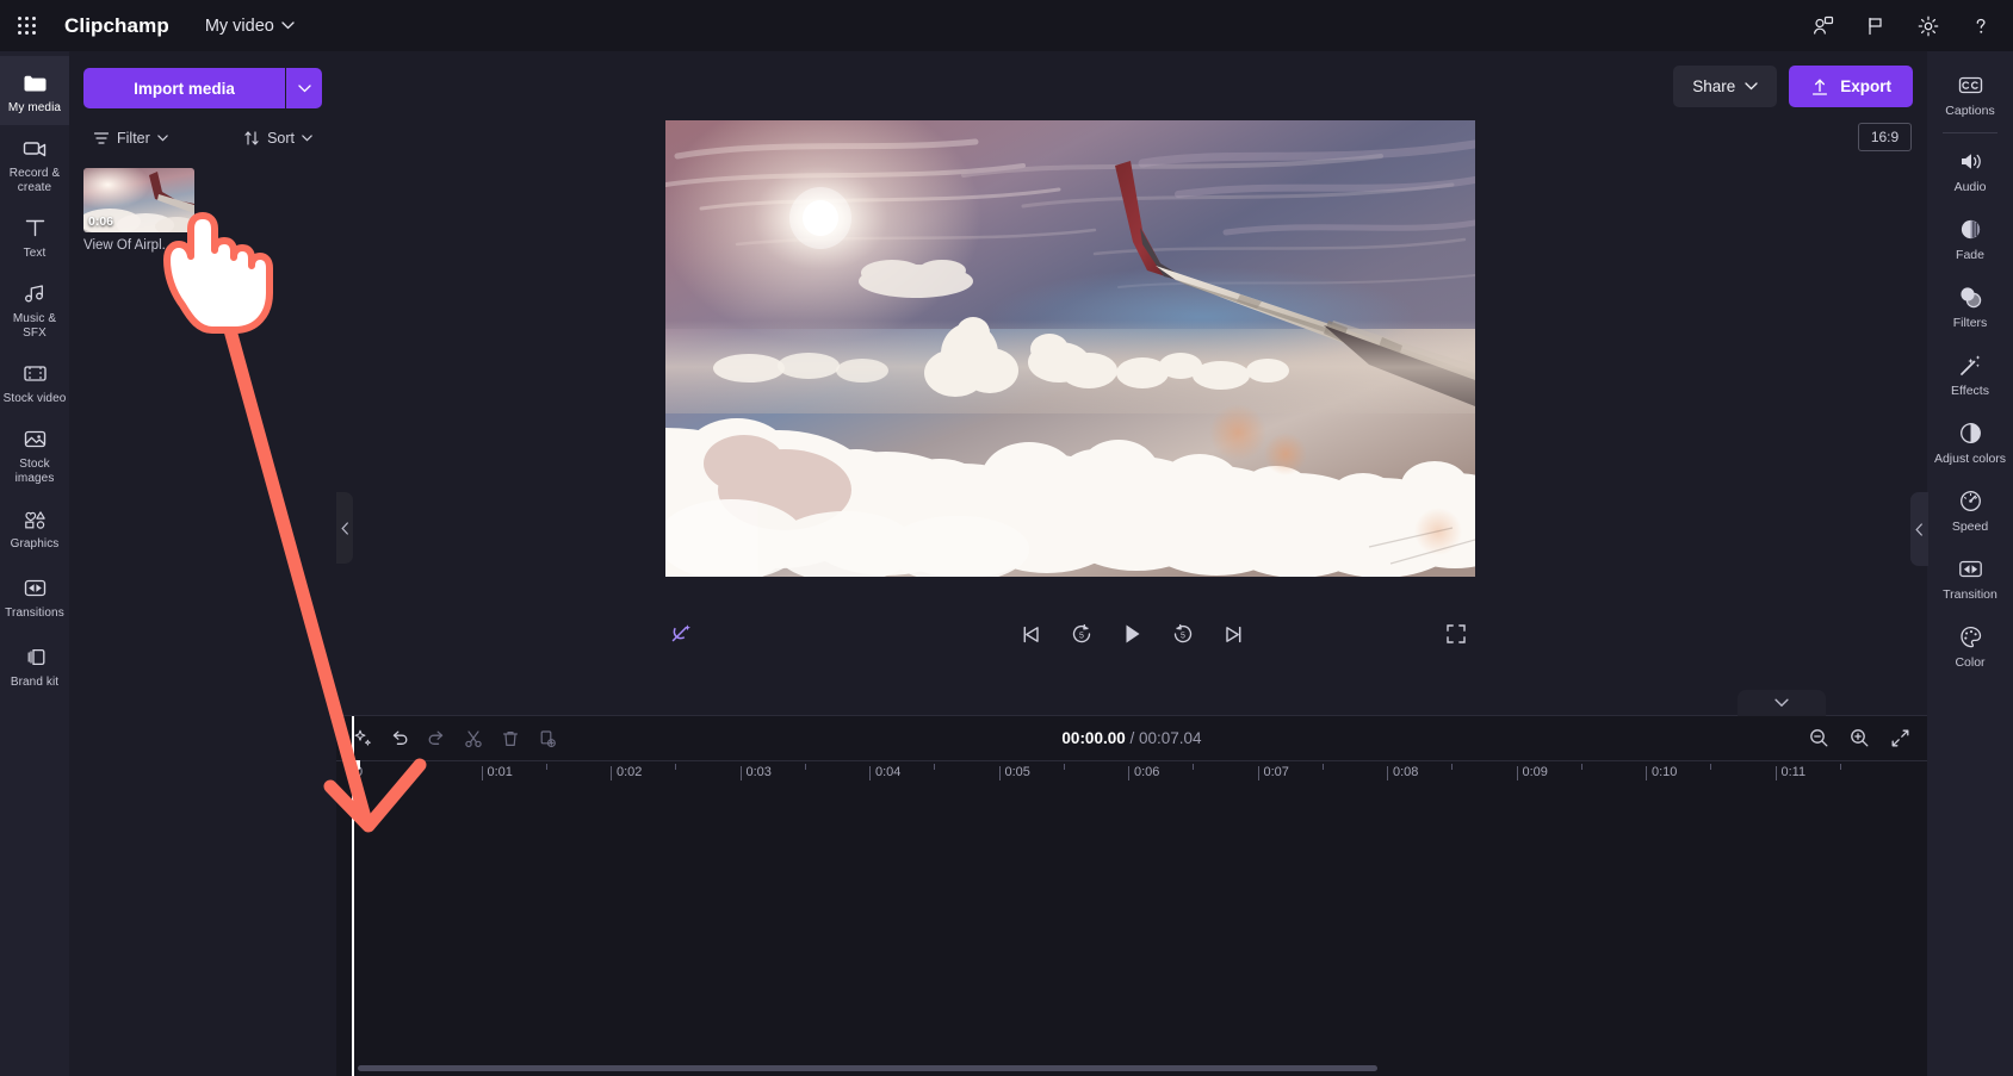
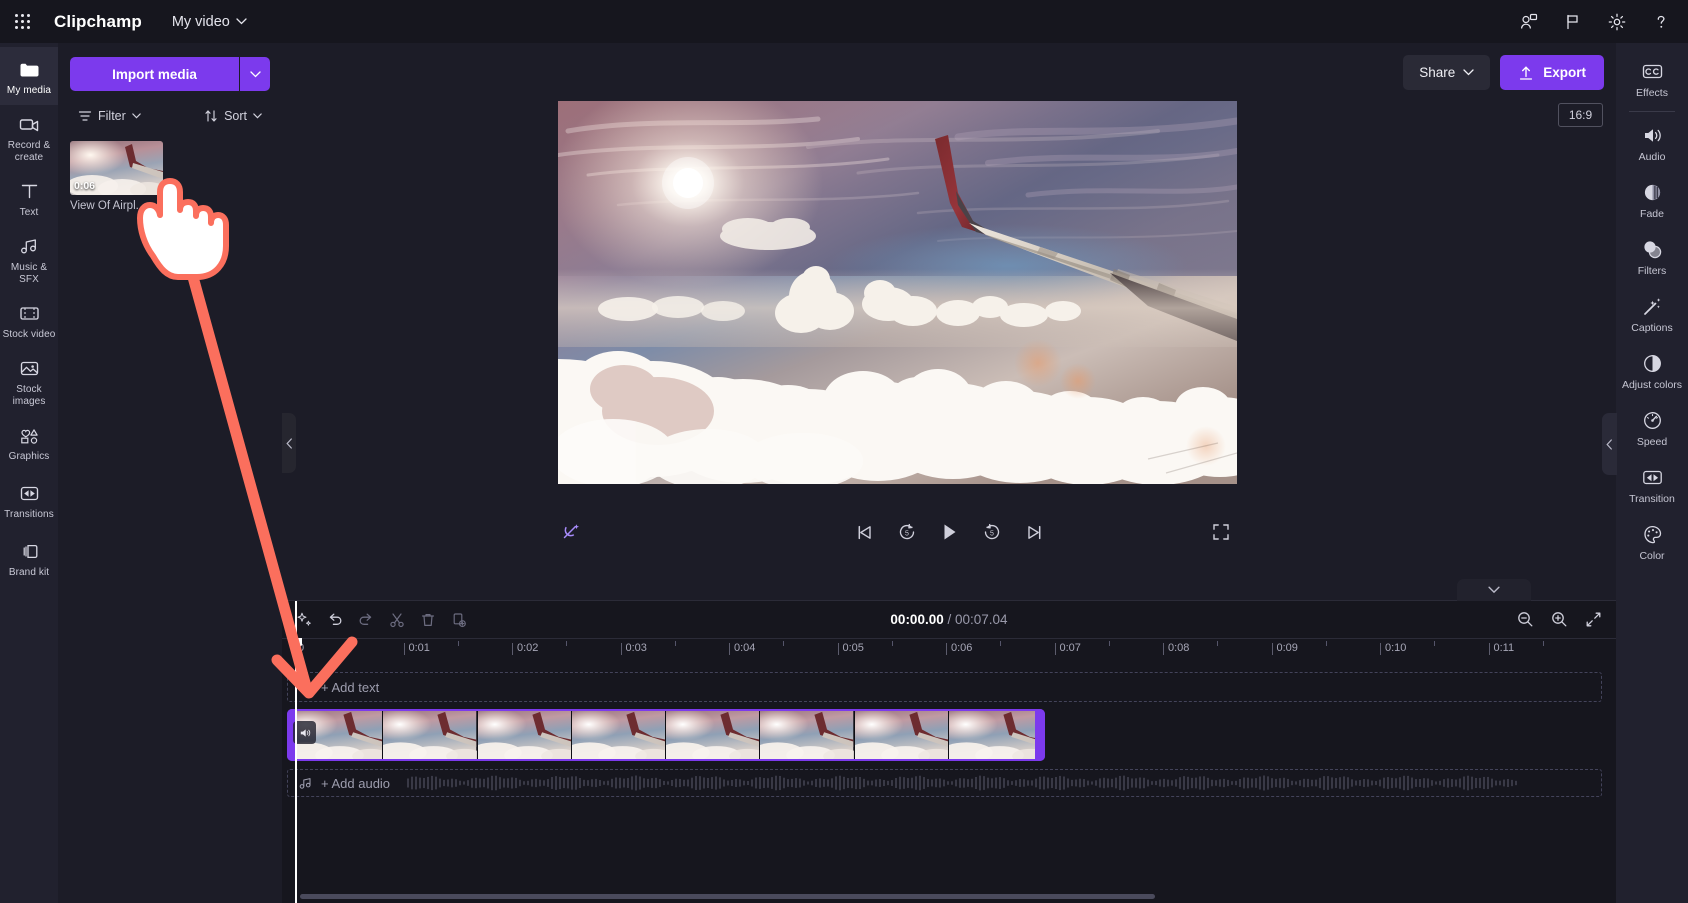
  Clipchamp
  My video
  My media
  Record & create
  Text
  Music & SFX
  Stock video
  Stock images
  Graphics
  Transitions
  Brand kit
  Import media
  Filter
  Sort
  0:06
  View Of Airpl..
  Share
  Export
  16:9
- Captions
+ Effects
  Audio
  Fade
  Filters
- Effects
+ Captions
  Adjust colors
  Speed
  Transition
  Color
  00:00.00 / 00:07.04
  0:01
  0:02
  0:03
  0:04
  0:05
  0:06
  0:07
  0:08
  0:09
  0:10
  0:11
+ + Add text
+ + Add audio
